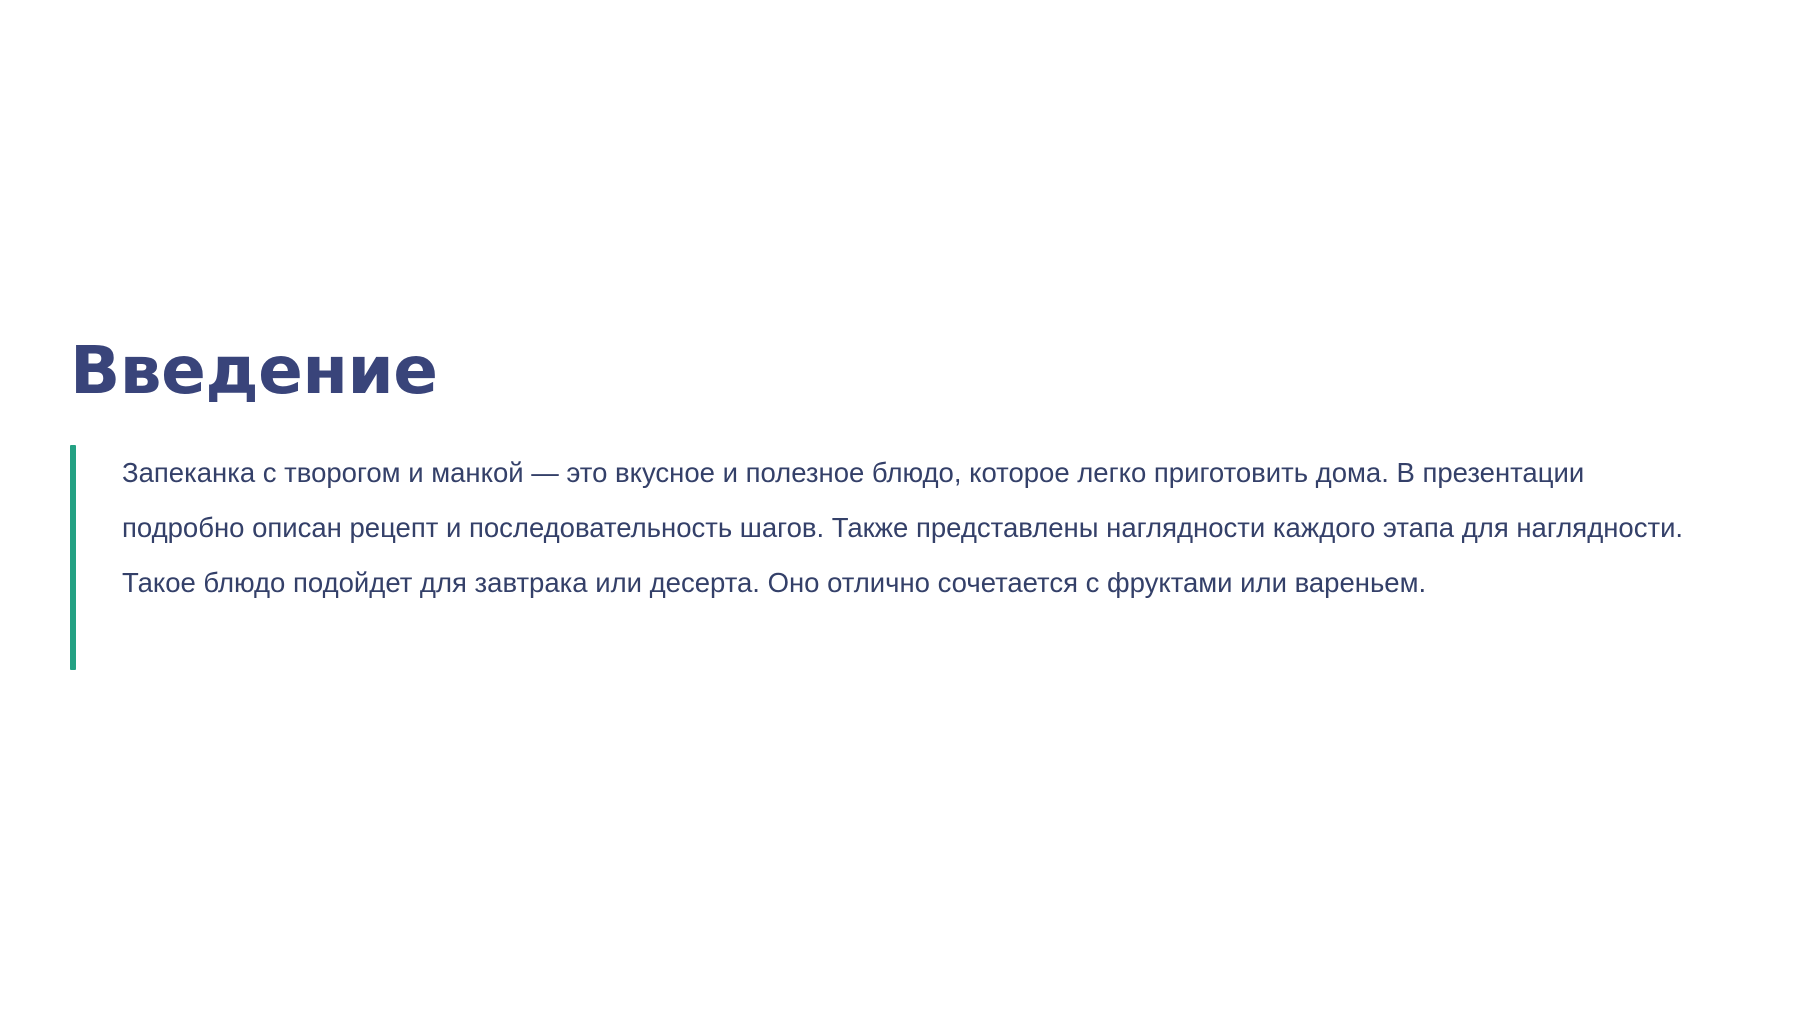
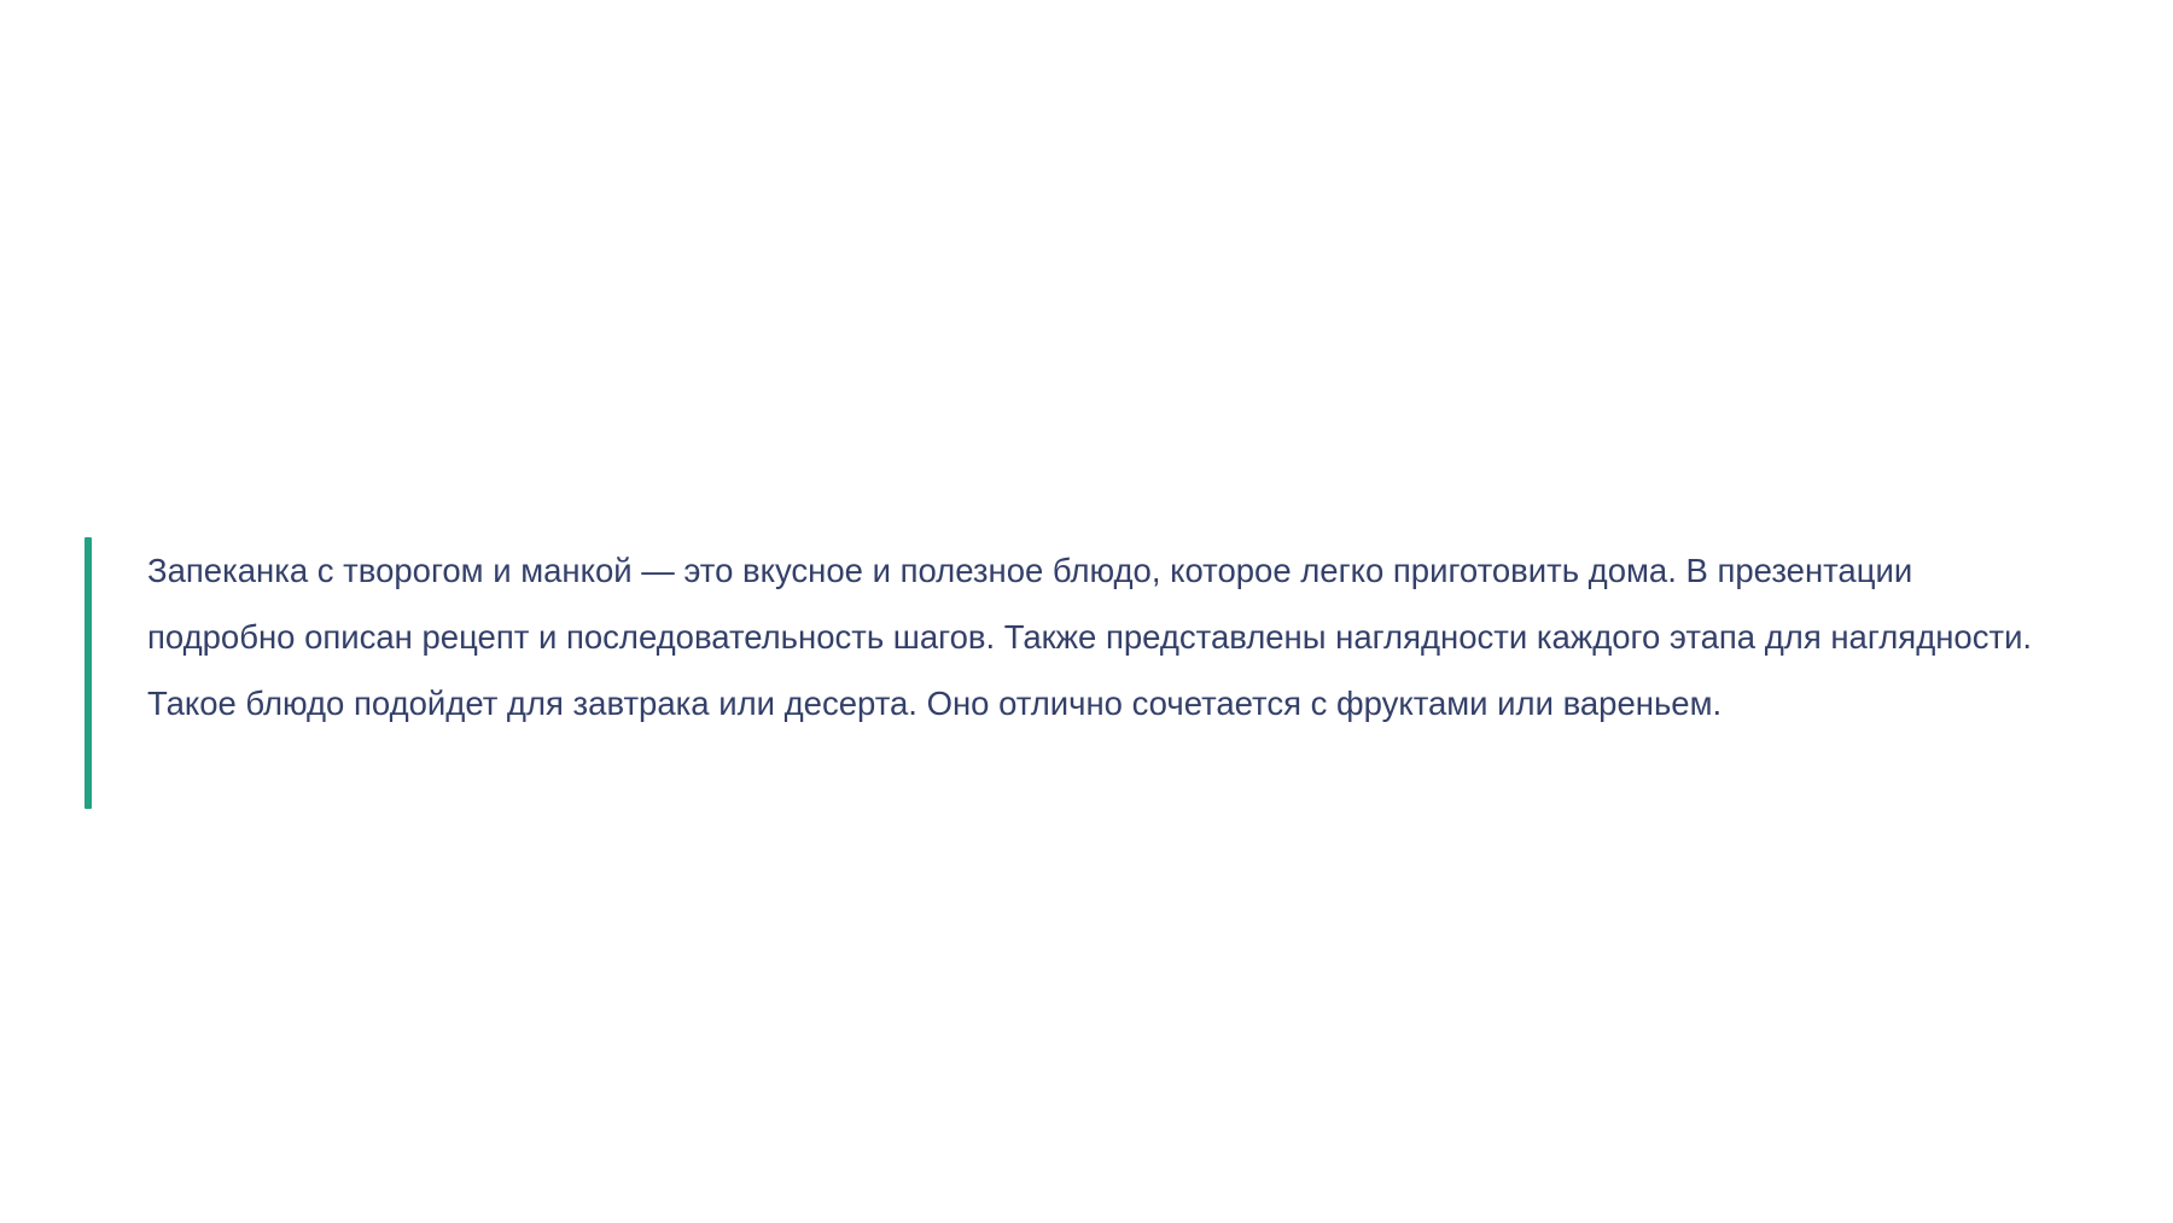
- Введение
  Запеканка с творогом и манкой — это вкусное и полезное блюдо, которое легко приготовить дома. В презентации подробно описан рецепт и последовательность шагов. Также представлены наглядности каждого этапа для наглядности. Такое блюдо подойдет для завтрака или десерта. Оно отлично сочетается с фруктами или вареньем.
